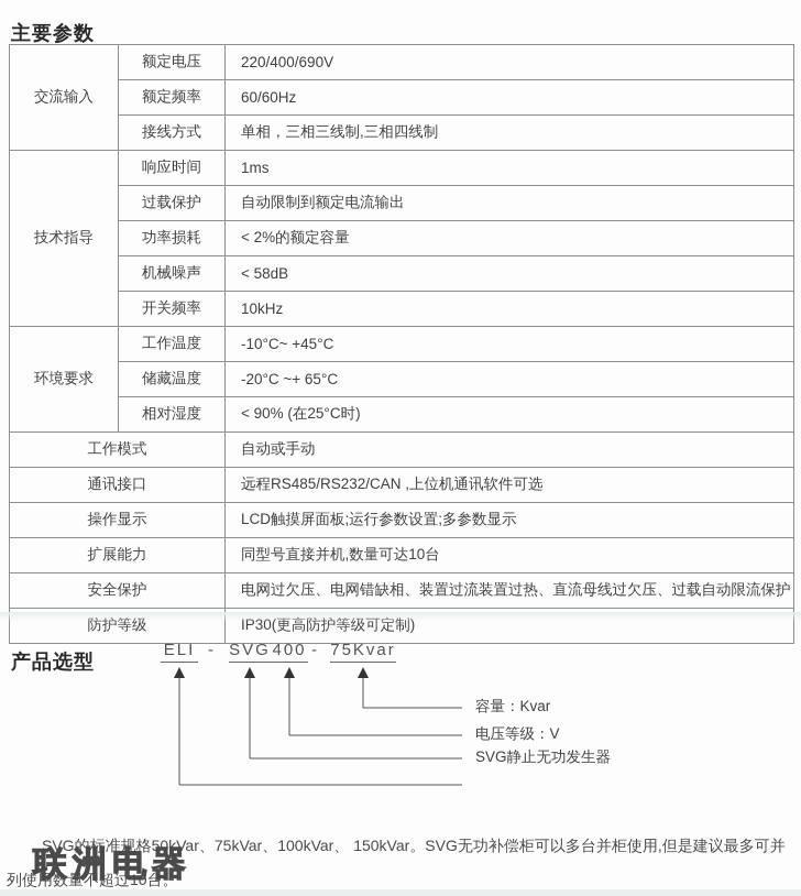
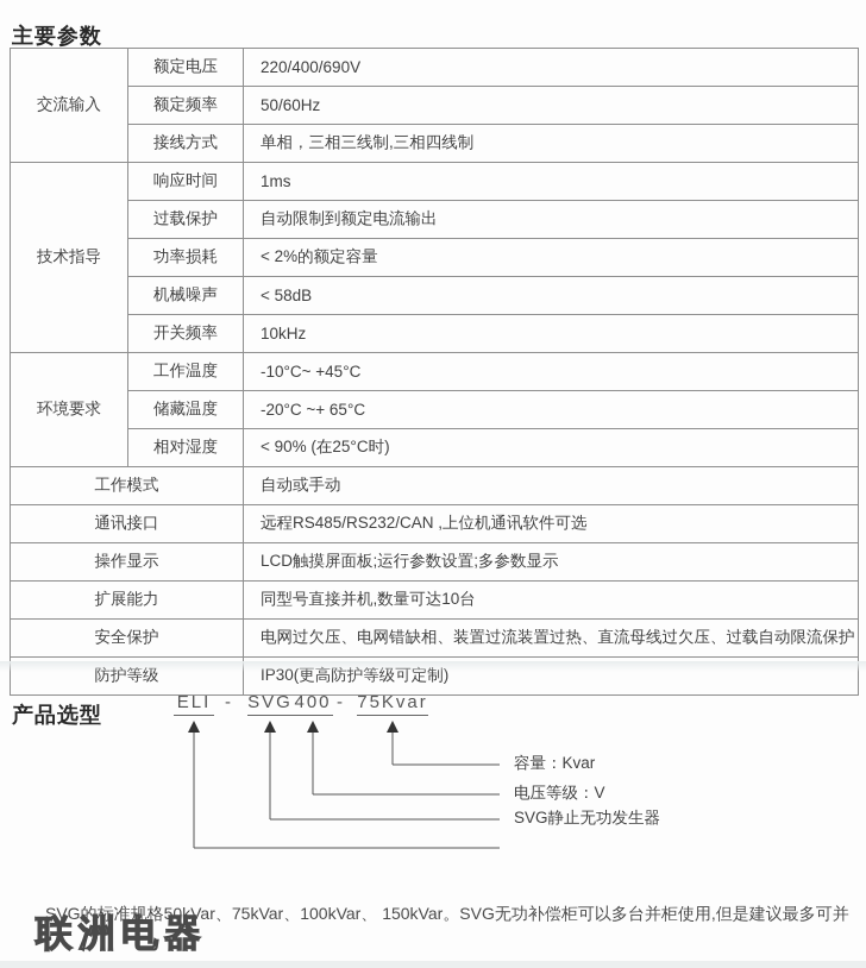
  主要参数
  交流输入	额定电压	220/400/690V
- 额定频率	60/60Hz
+ 额定频率	50/60Hz
  接线方式	单相，三相三线制,三相四线制
  技术指导	响应时间	1ms
  过载保护	自动限制到额定电流输出
  功率损耗	< 2%的额定容量
  机械噪声	< 58dB
  开关频率	10kHz
  环境要求	工作温度	-10°C~ +45°C
  储藏温度	-20°C ~+ 65°C
  相对湿度	< 90% (在25°C时)
  工作模式	自动或手动
  通讯接口	远程RS485/RS232/CAN ,上位机通讯软件可选
  操作显示	LCD触摸屏面板;运行参数设置;多参数显示
  扩展能力	同型号直接并机,数量可达10台
  安全保护	电网过欠压、电网错缺相、装置过流装置过热、直流母线过欠压、过载自动限流保护
  防护等级	IP30(更高防护等级可定制)
  产品选型
  ELI
  -
  SVG
  400
  -
  75Kvar
  容量：Kvar
  电压等级：V
  SVG静止无功发生器
  SVG的标准规格50kVar、75kVar、100kVar、 150kVar。SVG无功补偿柜可以多台并柜使用,但是建议最多可并
- 列使用数量不超过10台。
  联洲电器
